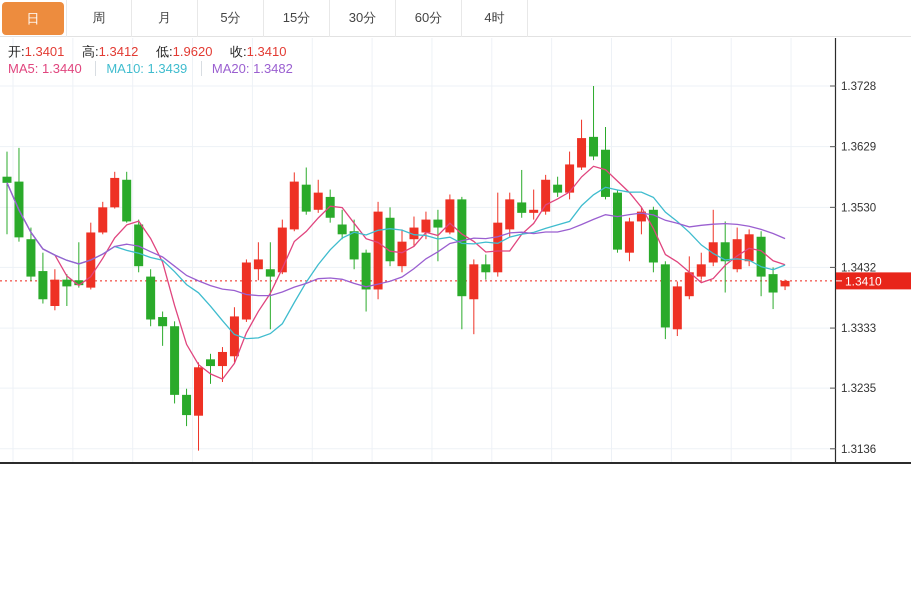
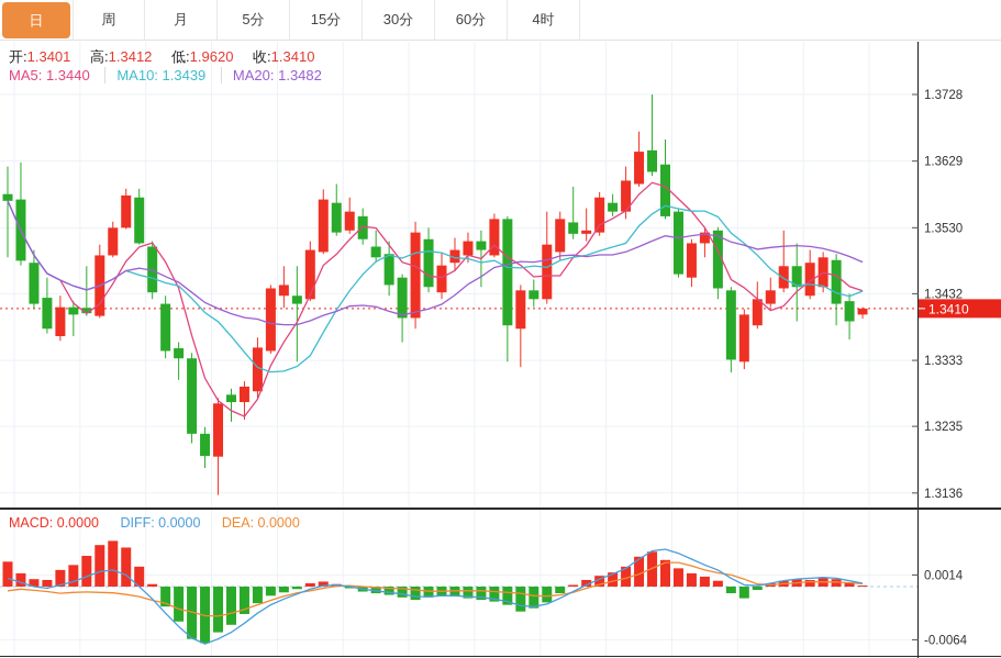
  日
  周
  月
  5分
  15分
  30分
  60分
  4时
  1.3728
  1.3629
  1.3530
  1.3432
  1.3333
  1.3235
  1.3136
  1.3410
  开:1.3401 高:1.3412 低:1.9620 收:1.3410
  MA5: 1.3440 MA10: 1.3439 MA20: 1.3482
+ 0.0014
+ -0.0064
+ MACD: 0.0000 DIFF: 0.0000 DEA: 0.0000
